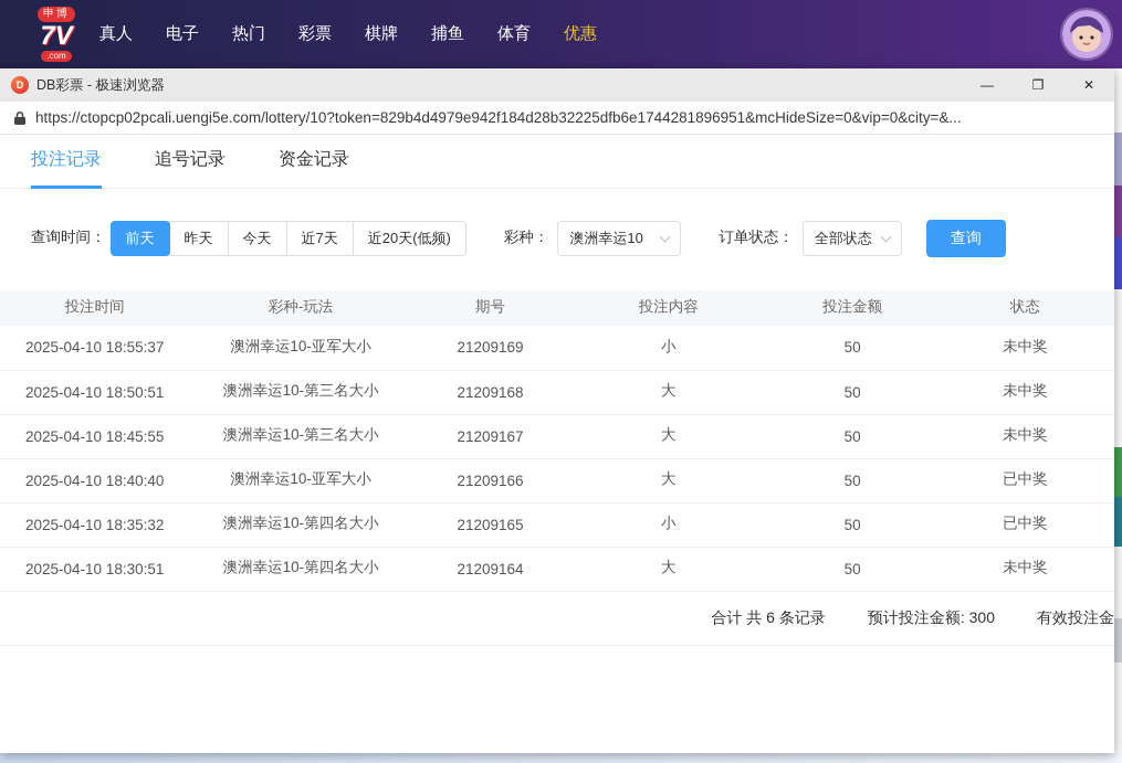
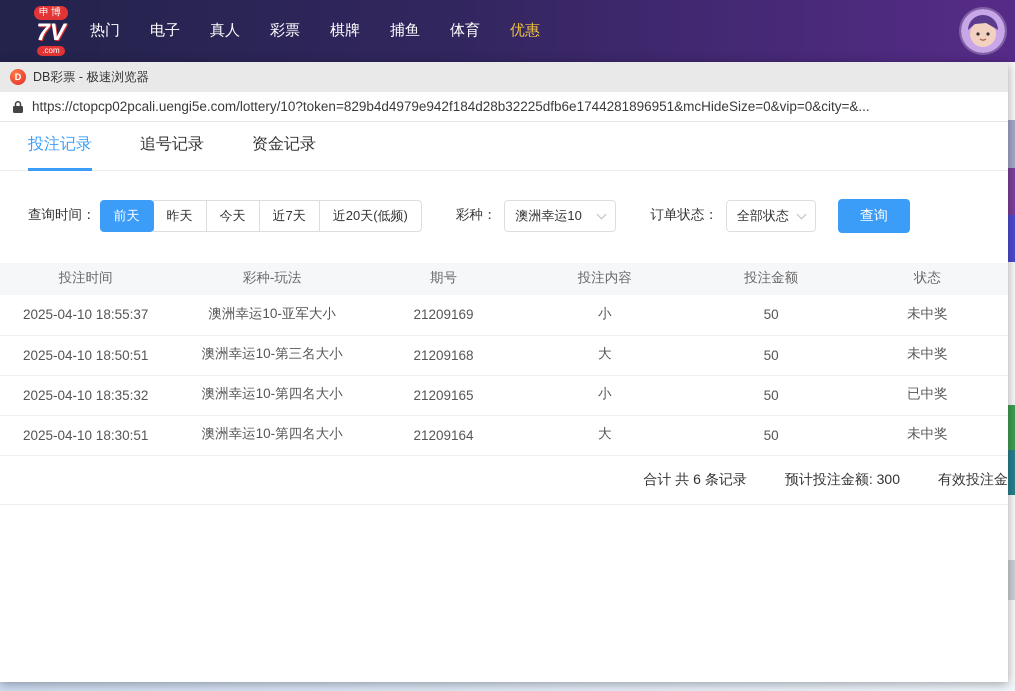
  申博
  7V
  .com
- 真人
+ 热门
  电子
- 热门
+ 真人
  彩票
  棋牌
  捕鱼
  体育
  优惠
  D
  DB彩票 - 极速浏览器
- —
- ❐
- ✕
  https://ctopcp02pcali.uengi5e.com/lottery/10?token=829b4d4979e942f184d28b32225dfb6e1744281896951&mcHideSize=0&vip=0&city=&...
  投注记录
  追号记录
  资金记录
  查询时间：
  前天
  昨天
  今天
  近7天
  近20天(低频)
  彩种：
  澳洲幸运10
  订单状态：
  全部状态
  查询
  投注时间	彩种-玩法	期号	投注内容	投注金额	状态
  2025-04-10 18:55:37	澳洲幸运10-亚军大小	21209169	小	50	未中奖
  2025-04-10 18:50:51	澳洲幸运10-第三名大小	21209168	大	50	未中奖
- 2025-04-10 18:45:55	澳洲幸运10-第三名大小	21209167	大	50	未中奖
- 2025-04-10 18:40:40	澳洲幸运10-亚军大小	21209166	大	50	已中奖
  2025-04-10 18:35:32	澳洲幸运10-第四名大小	21209165	小	50	已中奖
  2025-04-10 18:30:51	澳洲幸运10-第四名大小	21209164	大	50	未中奖
  合计 共 6 条记录
  预计投注金额: 300
  有效投注金
